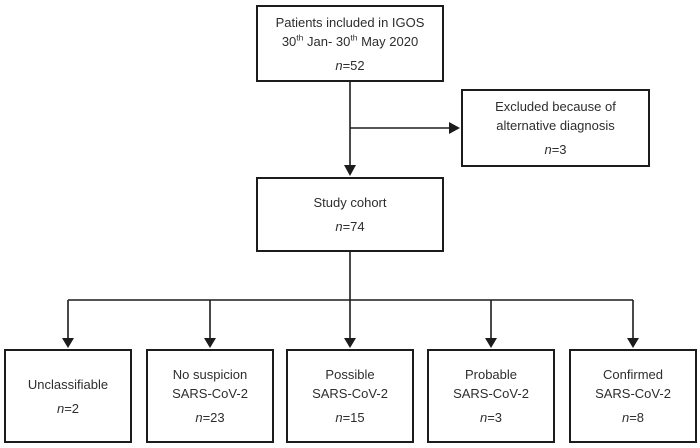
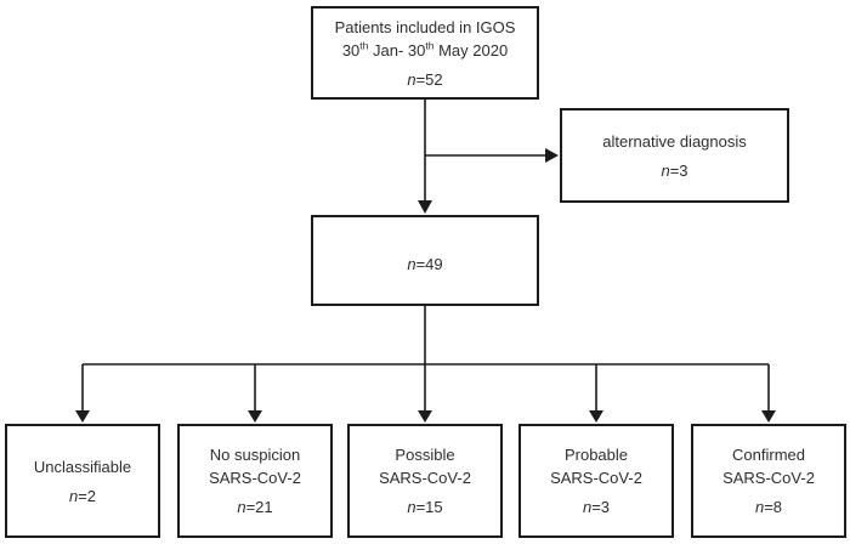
  Patients included in IGOS
  30th Jan- 30th May 2020
  n=52
- Excluded because of
  alternative diagnosis
  n=3
- Study cohort
- n=74
+ n=49
  Unclassifiable
  n=2
  No suspicion
  SARS-CoV-2
- n=23
+ n=21
  Possible
  SARS-CoV-2
  n=15
  Probable
  SARS-CoV-2
  n=3
  Confirmed
  SARS-CoV-2
  n=8
